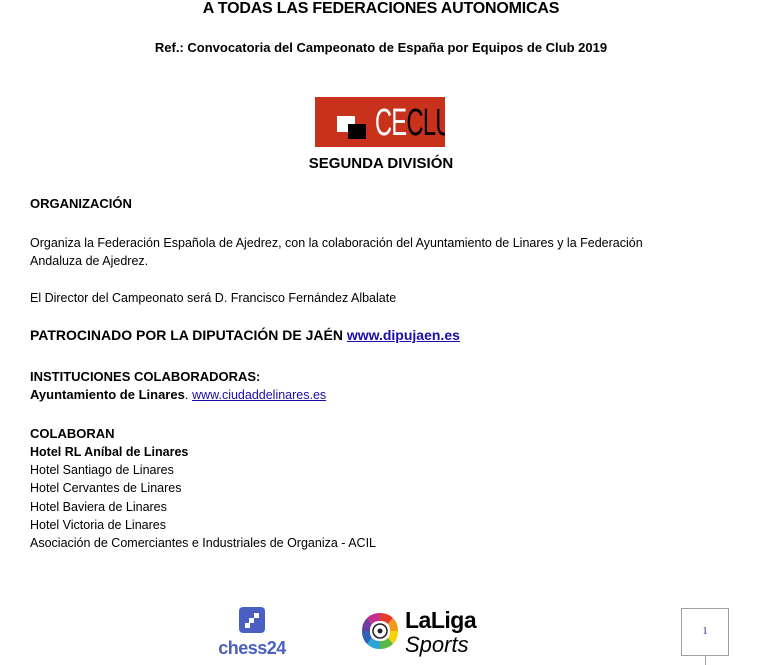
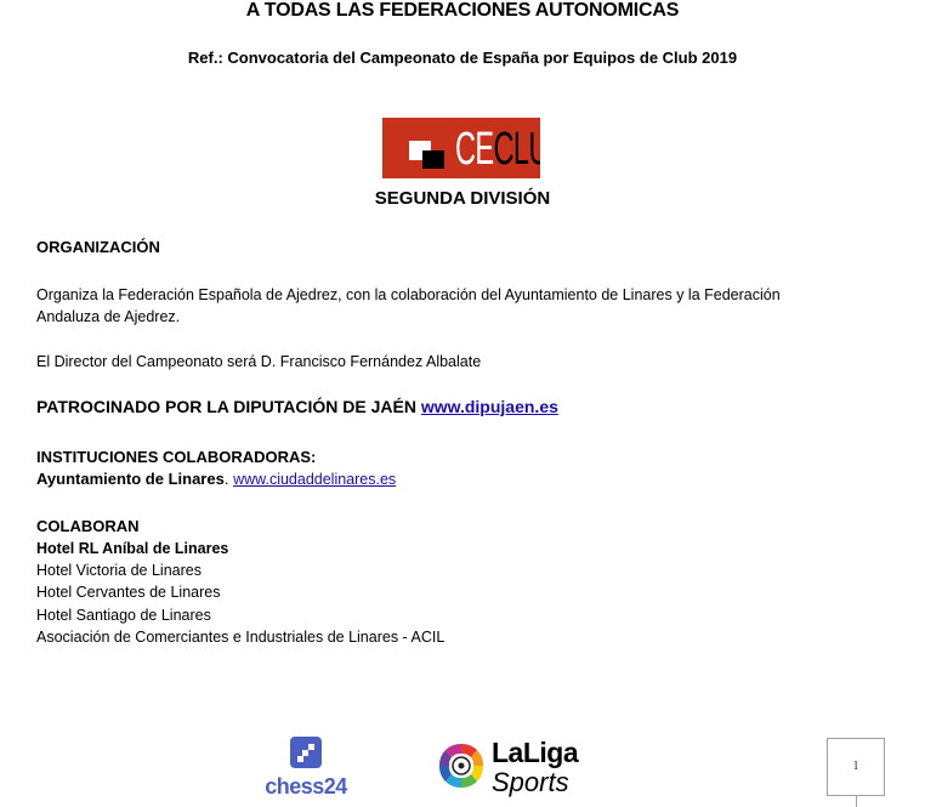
  A TODAS LAS FEDERACIONES AUTONOMICAS
  Ref.: Convocatoria del Campeonato de España por Equipos de Club 2019
  CECLU
  SEGUNDA DIVISIÓN
  ORGANIZACIÓN
  Organiza la Federación Española de Ajedrez, con la colaboración del Ayuntamiento de Linares y la Federación
  Andaluza de Ajedrez.
  El Director del Campeonato será D. Francisco Fernández Albalate
  PATROCINADO POR LA DIPUTACIÓN DE JAÉN www.dipujaen.es
  INSTITUCIONES COLABORADORAS:
  Ayuntamiento de Linares. www.ciudaddelinares.es
  COLABORAN
  Hotel RL Aníbal de Linares
- Hotel Santiago de Linares
+ Hotel Victoria de Linares
  Hotel Cervantes de Linares
- Hotel Baviera de Linares
- Hotel Victoria de Linares
+ Hotel Santiago de Linares
- Asociación de Comerciantes e Industriales de Organiza - ACIL
+ Asociación de Comerciantes e Industriales de Linares - ACIL
  chess24
  LaLiga
  Sports
  1
